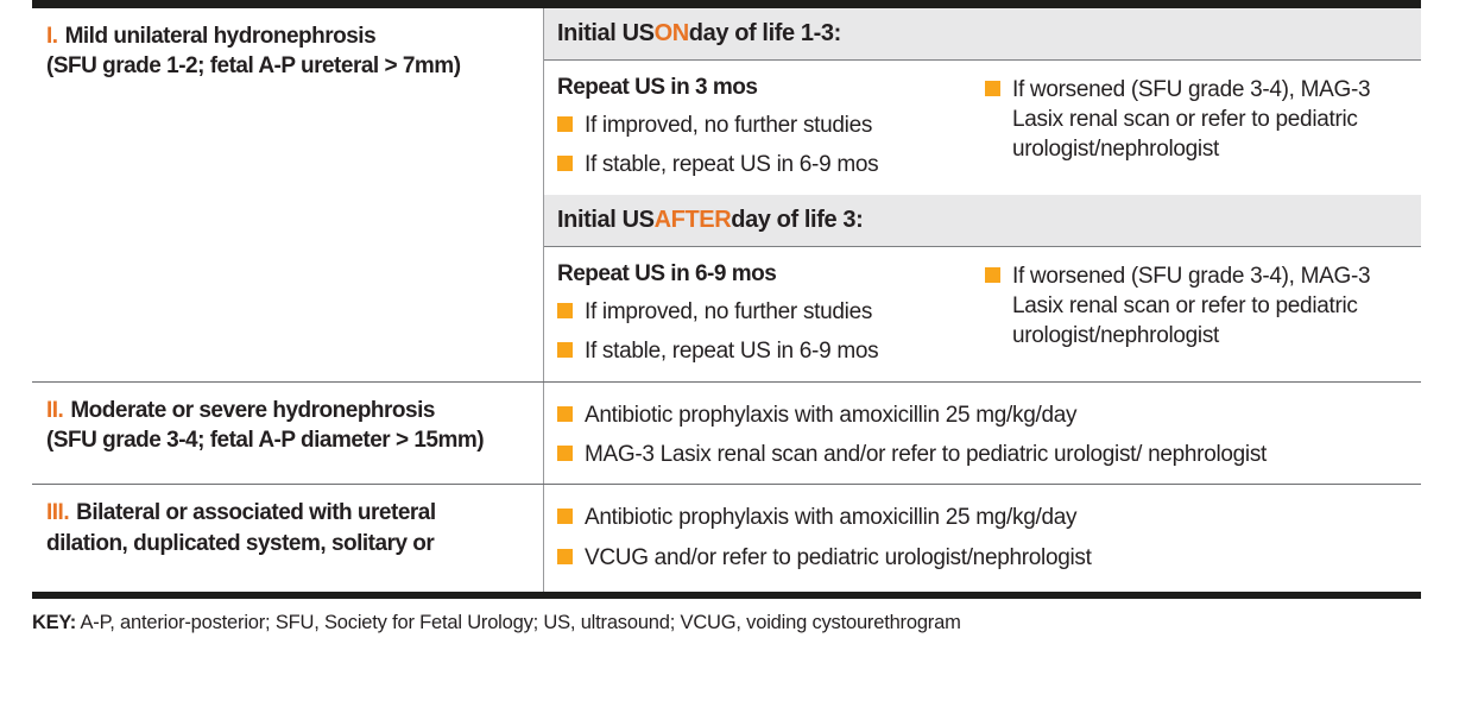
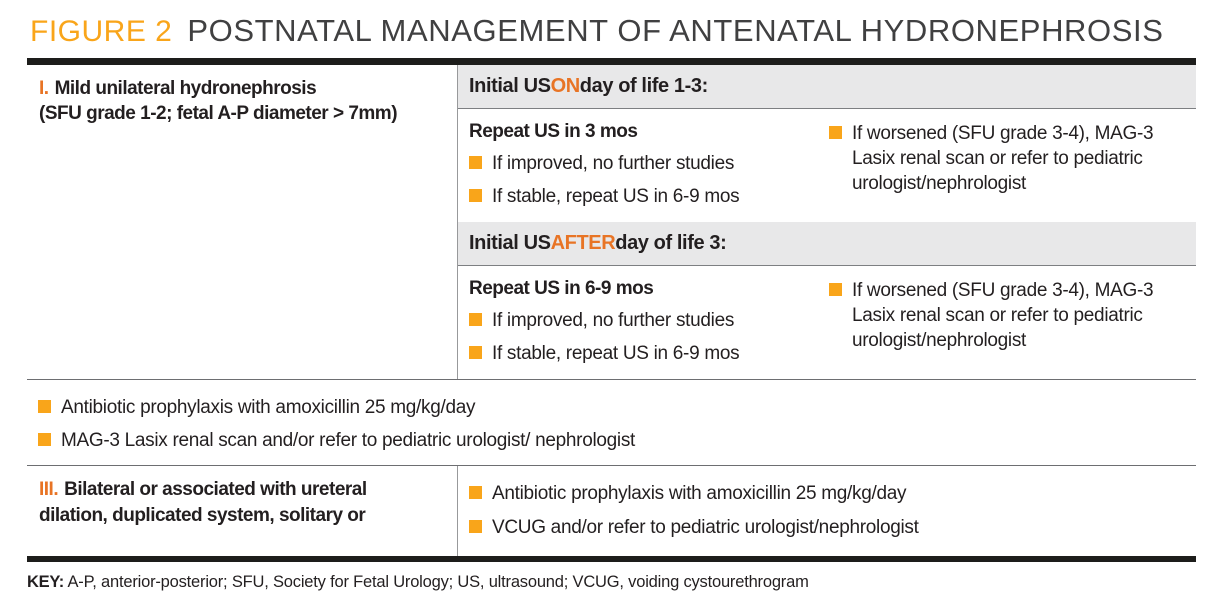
+ FIGURE 2
+ POSTNATAL MANAGEMENT OF ANTENATAL HYDRONEPHROSIS
  I. Mild unilateral hydronephrosis
- (SFU grade 1-2; fetal A-P ureteral > 7mm)
+ (SFU grade 1-2; fetal A-P diameter > 7mm)
  Initial US
  ON
  day of life 1-3:
  Repeat US in 3 mos
  If improved, no further studies
  If stable, repeat US in 6-9 mos
  If worsened (SFU grade 3-4), MAG-3 Lasix renal scan or refer to pediatric urologist/nephrologist
  Initial US
  AFTER
  day of life 3:
  Repeat US in 6-9 mos
  If improved, no further studies
  If stable, repeat US in 6-9 mos
  If worsened (SFU grade 3-4), MAG-3 Lasix renal scan or refer to pediatric urologist/nephrologist
- II. Moderate or severe hydronephrosis
- (SFU grade 3-4; fetal A-P diameter > 15mm)
  Antibiotic prophylaxis with amoxicillin 25 mg/kg/day
  MAG-3 Lasix renal scan and/or refer to pediatric urologist/ nephrologist
  III. Bilateral or associated with ureteral
  dilation, duplicated system, solitary or
  Antibiotic prophylaxis with amoxicillin 25 mg/kg/day
  VCUG and/or refer to pediatric urologist/nephrologist
  KEY: A-P, anterior-posterior; SFU, Society for Fetal Urology; US, ultrasound; VCUG, voiding cystourethrogram
